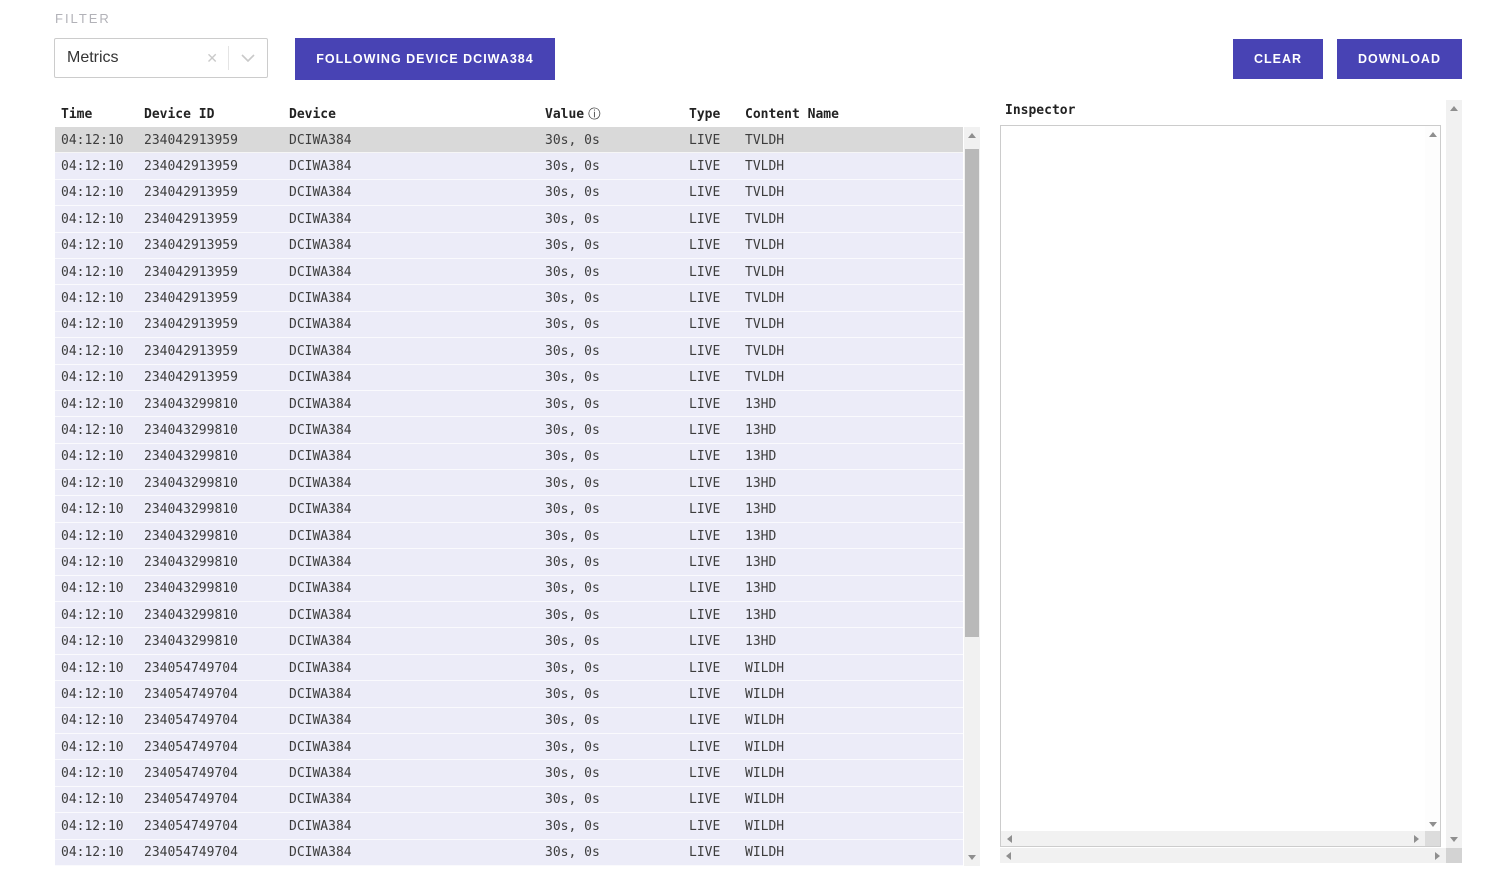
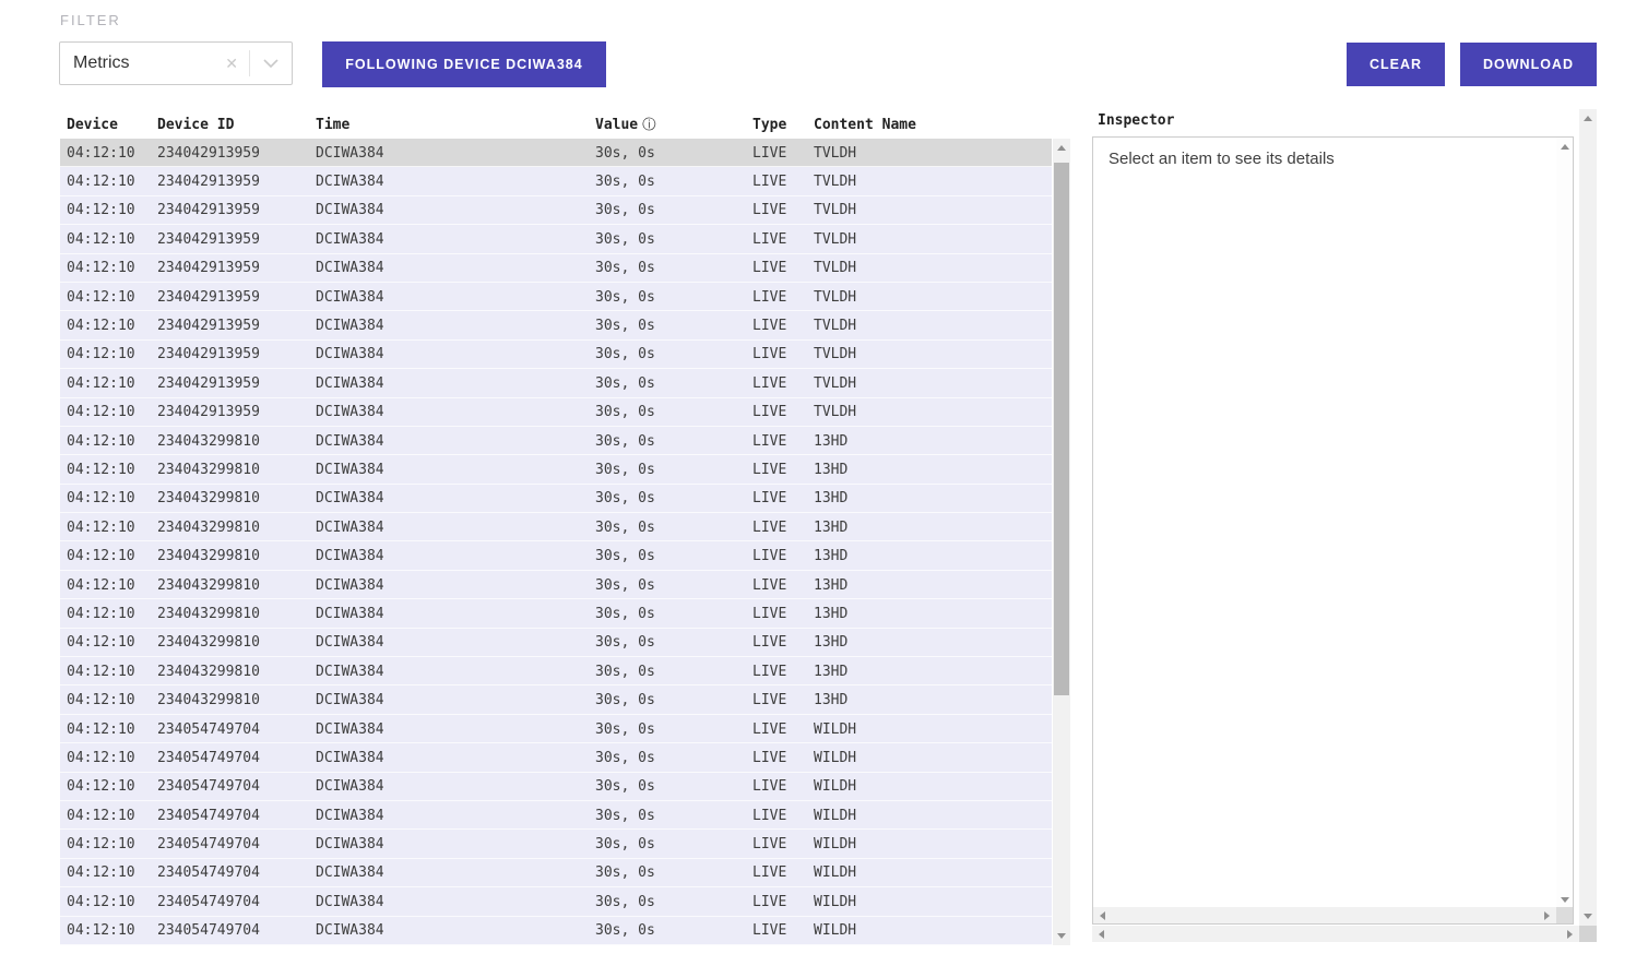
  FILTER
  Metrics
  ✕
  FOLLOWING DEVICE DCIWA384
  CLEAR
  DOWNLOAD
- Time
+ Device
  Device ID
- Device
+ Time
  Value ⓘ
  Type
  Content Name
  04:12:10
  234042913959
  DCIWA384
  30s, 0s
  LIVE
  TVLDH
  04:12:10
  234042913959
  DCIWA384
  30s, 0s
  LIVE
  TVLDH
  04:12:10
  234042913959
  DCIWA384
  30s, 0s
  LIVE
  TVLDH
  04:12:10
  234042913959
  DCIWA384
  30s, 0s
  LIVE
  TVLDH
  04:12:10
  234042913959
  DCIWA384
  30s, 0s
  LIVE
  TVLDH
  04:12:10
  234042913959
  DCIWA384
  30s, 0s
  LIVE
  TVLDH
  04:12:10
  234042913959
  DCIWA384
  30s, 0s
  LIVE
  TVLDH
  04:12:10
  234042913959
  DCIWA384
  30s, 0s
  LIVE
  TVLDH
  04:12:10
  234042913959
  DCIWA384
  30s, 0s
  LIVE
  TVLDH
  04:12:10
  234042913959
  DCIWA384
  30s, 0s
  LIVE
  TVLDH
  04:12:10
  234043299810
  DCIWA384
  30s, 0s
  LIVE
  13HD
  04:12:10
  234043299810
  DCIWA384
  30s, 0s
  LIVE
  13HD
  04:12:10
  234043299810
  DCIWA384
  30s, 0s
  LIVE
  13HD
  04:12:10
  234043299810
  DCIWA384
  30s, 0s
  LIVE
  13HD
  04:12:10
  234043299810
  DCIWA384
  30s, 0s
  LIVE
  13HD
  04:12:10
  234043299810
  DCIWA384
  30s, 0s
  LIVE
  13HD
  04:12:10
  234043299810
  DCIWA384
  30s, 0s
  LIVE
  13HD
  04:12:10
  234043299810
  DCIWA384
  30s, 0s
  LIVE
  13HD
  04:12:10
  234043299810
  DCIWA384
  30s, 0s
  LIVE
  13HD
  04:12:10
  234043299810
  DCIWA384
  30s, 0s
  LIVE
  13HD
  04:12:10
  234054749704
  DCIWA384
  30s, 0s
  LIVE
  WILDH
  04:12:10
  234054749704
  DCIWA384
  30s, 0s
  LIVE
  WILDH
  04:12:10
  234054749704
  DCIWA384
  30s, 0s
  LIVE
  WILDH
  04:12:10
  234054749704
  DCIWA384
  30s, 0s
  LIVE
  WILDH
  04:12:10
  234054749704
  DCIWA384
  30s, 0s
  LIVE
  WILDH
  04:12:10
  234054749704
  DCIWA384
  30s, 0s
  LIVE
  WILDH
  04:12:10
  234054749704
  DCIWA384
  30s, 0s
  LIVE
  WILDH
  04:12:10
  234054749704
  DCIWA384
  30s, 0s
  LIVE
  WILDH
  Inspector
+ Select an item to see its details
